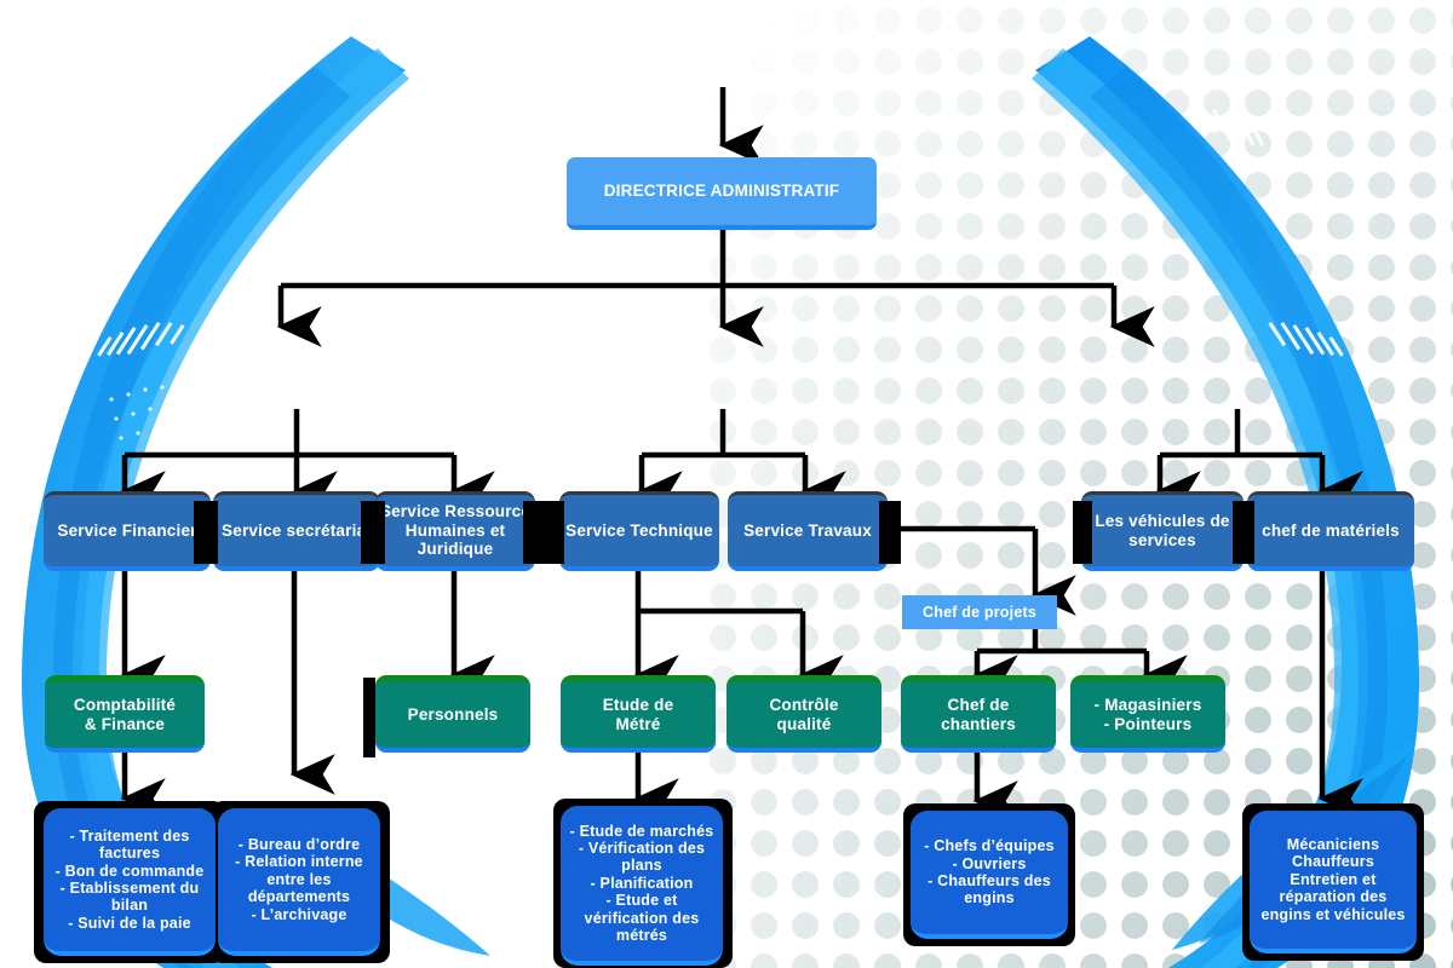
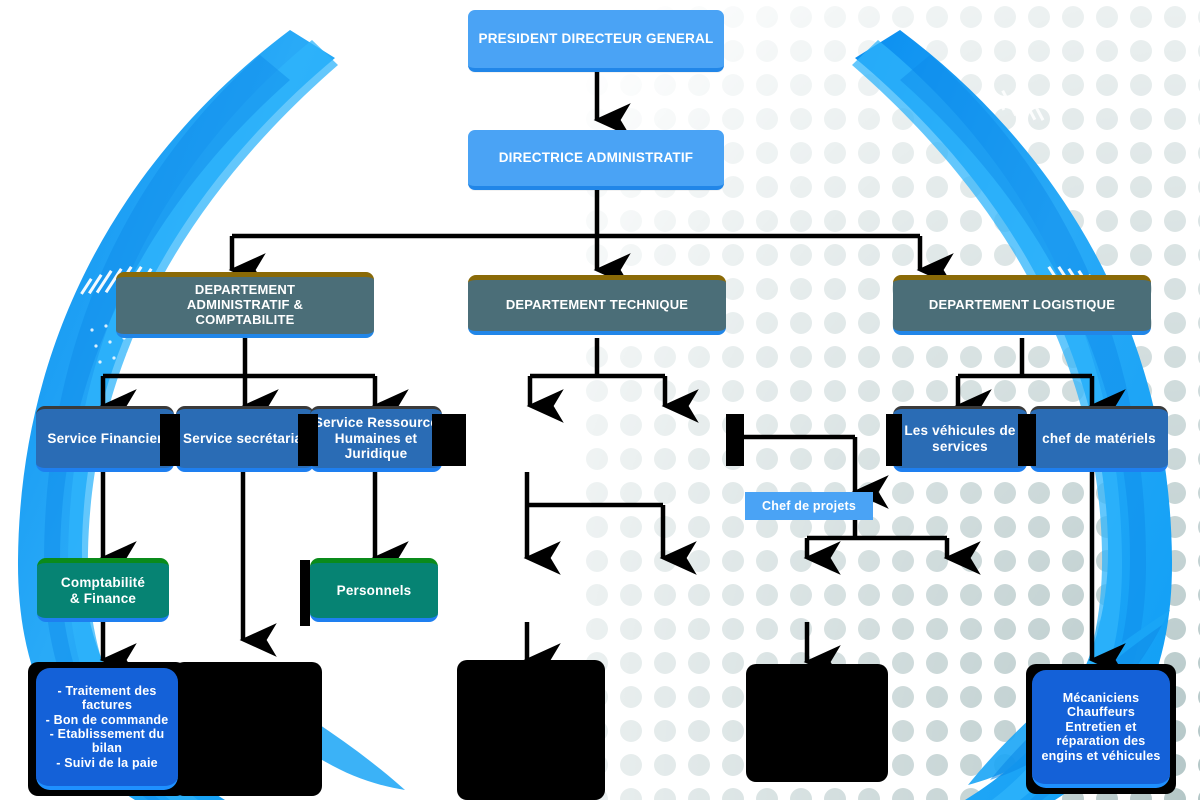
+ PRESIDENT DIRECTEUR GENERAL
  DIRECTRICE ADMINISTRATIF
+ DEPARTEMENT
+ ADMINISTRATIF &
+ COMPTABILITE
+ DEPARTEMENT TECHNIQUE
+ DEPARTEMENT LOGISTIQUE
  Service Financie
  Service secrétari
  Service Ressourc
  Humaines et
  Juridique
- Service Technique
- Service Travaux
  Les véhicules de
  services
  chef de matériels
  Chef de projets
  Comptabilité
  & Finance
  Personnels
- Etude de
- Métré
- Contrôle
- qualité
- Chef de
- chantiers
- - Magasiniers
- - Pointeurs
  - Traitement des
  factures
  - Bon de commande
  - Etablissement du
  bilan
  - Suivi de la paie
- - Bureau d’ordre
- - Relation interne
- entre les
- départements
- - L’archivage
- - Etude de marchés
- - Vérification des
- plans
- - Planification
- - Etude et
- vérification des
- métrés
- - Chefs d’équipes
- - Ouvriers
- - Chauffeurs des
- engins
  Mécaniciens
  Chauffeurs
  Entretien et
  réparation des
  engins et véhicules
